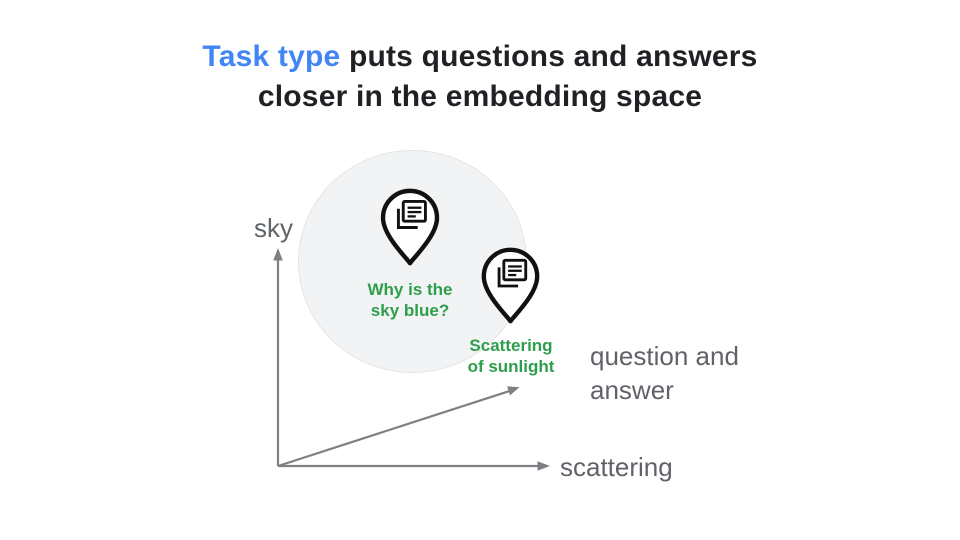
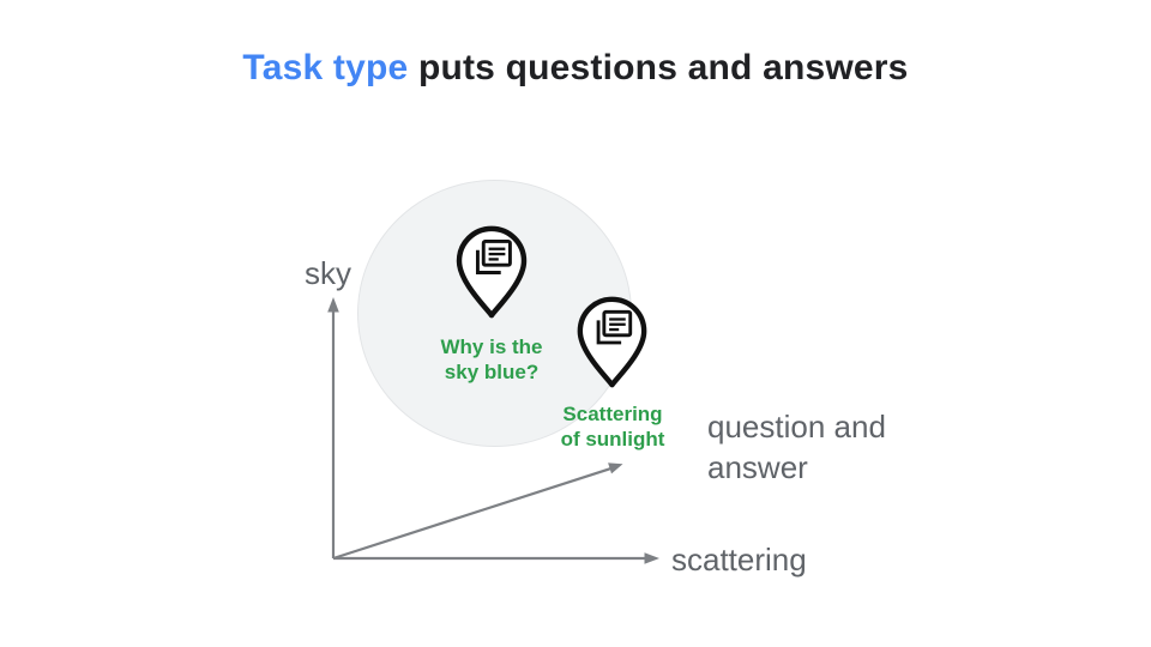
  Task type puts questions and answers
- closer in the embedding space
  sky
  scattering
  question and
  answer
  Why is the
  sky blue?
  Scattering
  of sunlight
